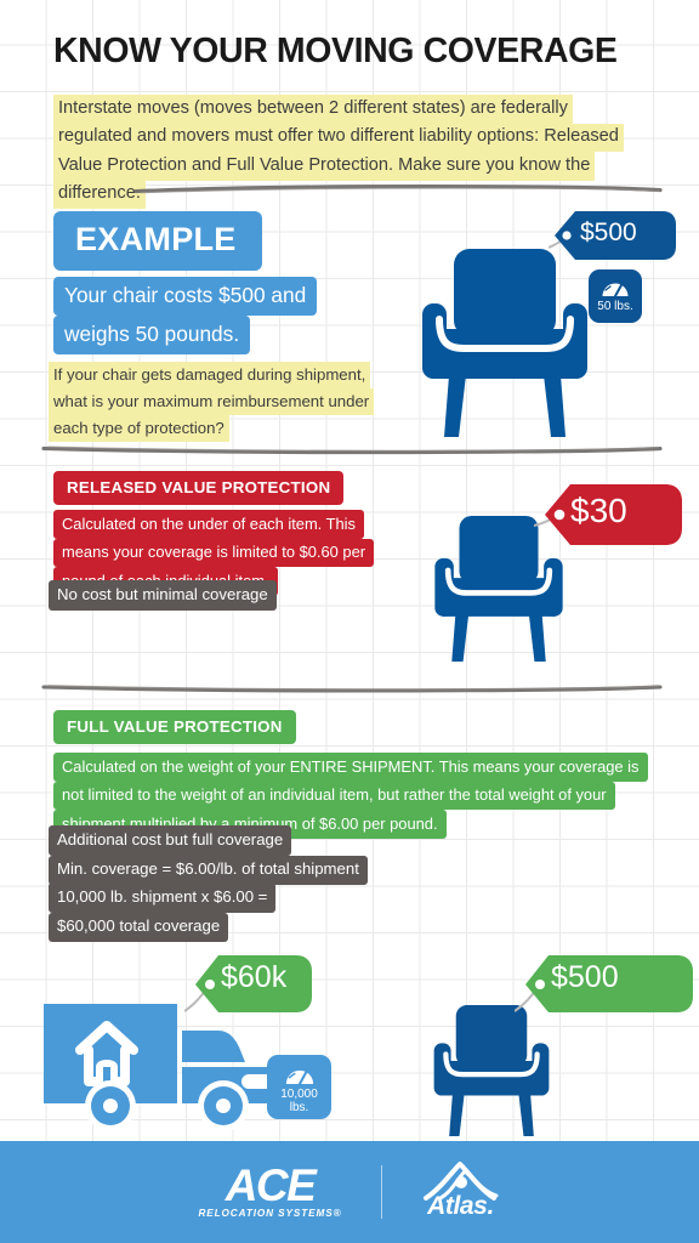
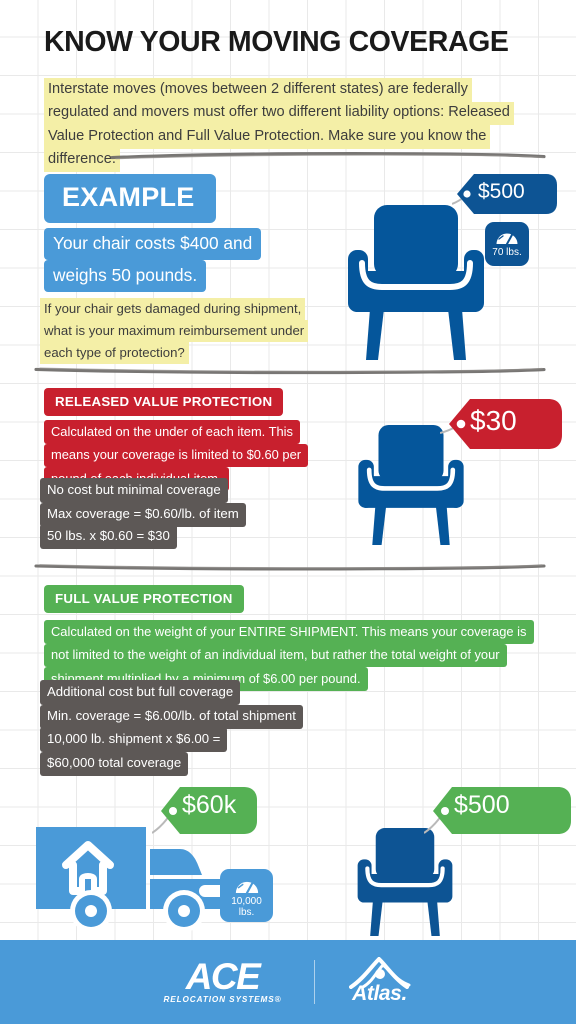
  KNOW YOUR MOVING COVERAGE
  Interstate moves (moves between 2 different states) are federally
  regulated and movers must offer two different liability options: Released
  Value Protection and Full Value Protection. Make sure you know the
  difference
  EXAMPLE
- Your chair costs $500 and
+ Your chair costs $400 and
  weighs 50 pounds.
  If your chair gets damaged during shipment,
  what is your maximum reimbursement under
  each type of protection?
  $500
- 50 lbs.
+ 70 lbs.
  RELEASED VALUE PROTECTION
  Calculated on the under of each item. This
  means your coverage is limited to $0.60 per
  No cost but minimal coverage
+ Max coverage = $0.60/lb. of item
+ 50 lbs. x $0.60 = $30
  $30
  FULL VALUE PROTECTION
  Calculated on the weight of your ENTIRE SHIPMENT. This means your coverage is
  not limited to the weight of an individual item, but rather the total weight of your
  shipment multiplied by a minimum of $6.00 per pound.
  Additional cost but full coverage
  Min. coverage = $6.00/lb. of total shipment
  10,000 lb. shipment x $6.00 =
  $60,000 total coverage
  10,000
  lbs.
  $60k
  $500
  ACE
  RELOCATION SYSTEMS®
  Atlas.
